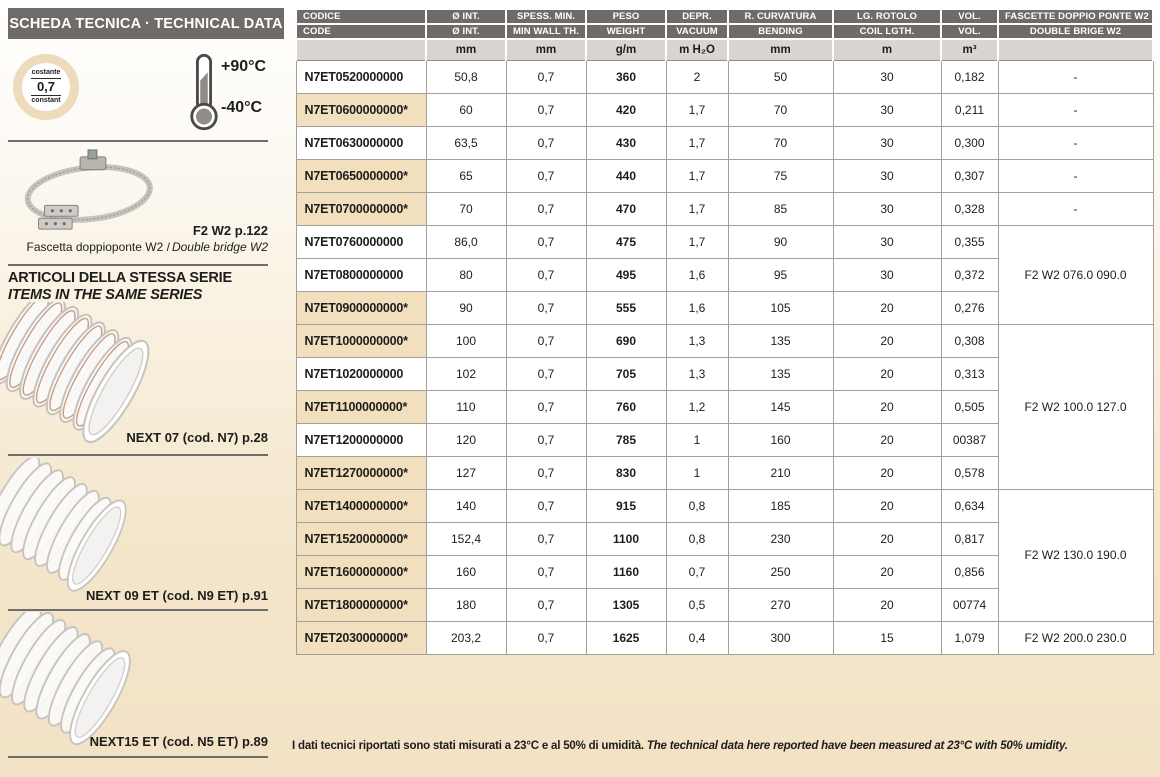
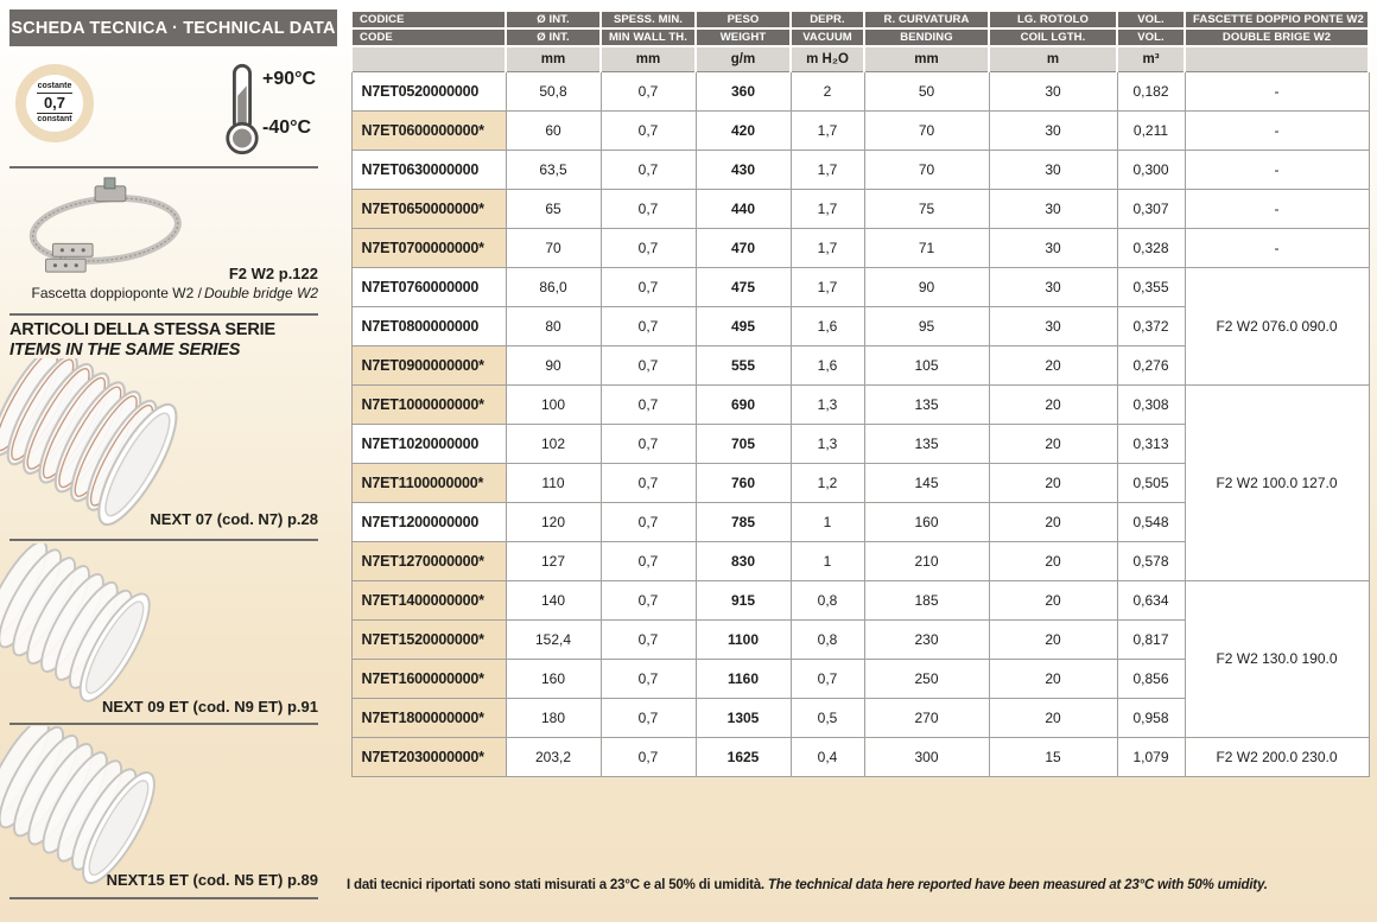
  SCHEDA TECNICA · TECHNICAL DATA
  0,7
  +90°C
  -40°C
  F2 W2 p.122
  Fascetta doppioponte W2 / Double bridge W2
  ARTICOLI DELLA STESSA SERIE
  ITEMS IN THE SAME SERIES
  NEXT 07 (cod. N7) p.28
  NEXT 09 ET (cod. N9 ET) p.91
  NEXT15 ET (cod. N5 ET) p.89
  CODICE	Ø INT.	SPESS. MIN.	PESO	DEPR.	R. CURVATURA	LG. ROTOLO	VOL.	FASCETTE DOPPIO PONTE W2
  CODE	Ø INT.	MIN WALL TH.	WEIGHT	VACUUM	BENDING	COIL LGTH.	VOL.	DOUBLE BRIGE W2
  	mm	mm	g/m	m H₂O	mm	m	m³
  N7ET0520000000	50,8	0,7	360	2	50	30	0,182	-
  N7ET0600000000*	60	0,7	420	1,7	70	30	0,211	-
  N7ET0630000000	63,5	0,7	430	1,7	70	30	0,300	-
  N7ET0650000000*	65	0,7	440	1,7	75	30	0,307	-
- N7ET0700000000*	70	0,7	470	1,7	85	30	0,328	-
+ N7ET0700000000*	70	0,7	470	1,7	71	30	0,328	-
  N7ET0760000000	86,0	0,7	475	1,7	90	30	0,355	F2 W2 076.0 090.0
  N7ET0800000000	80	0,7	495	1,6	95	30	0,372
  N7ET0900000000*	90	0,7	555	1,6	105	20	0,276
  N7ET1000000000*	100	0,7	690	1,3	135	20	0,308	F2 W2 100.0 127.0
  N7ET1020000000	102	0,7	705	1,3	135	20	0,313
  N7ET1100000000*	110	0,7	760	1,2	145	20	0,505
- N7ET1200000000	120	0,7	785	1	160	20	00387
+ N7ET1200000000	120	0,7	785	1	160	20	0,548
  N7ET1270000000*	127	0,7	830	1	210	20	0,578
  N7ET1400000000*	140	0,7	915	0,8	185	20	0,634	F2 W2 130.0 190.0
  N7ET1520000000*	152,4	0,7	1100	0,8	230	20	0,817
  N7ET1600000000*	160	0,7	1160	0,7	250	20	0,856
- N7ET1800000000*	180	0,7	1305	0,5	270	20	00774
+ N7ET1800000000*	180	0,7	1305	0,5	270	20	0,958
  N7ET2030000000*	203,2	0,7	1625	0,4	300	15	1,079	F2 W2 200.0 230.0
  I dati tecnici riportati sono stati misurati a 23°C e al 50% di umidità. The technical data here reported have been measured at 23°C with 50% umidity.
